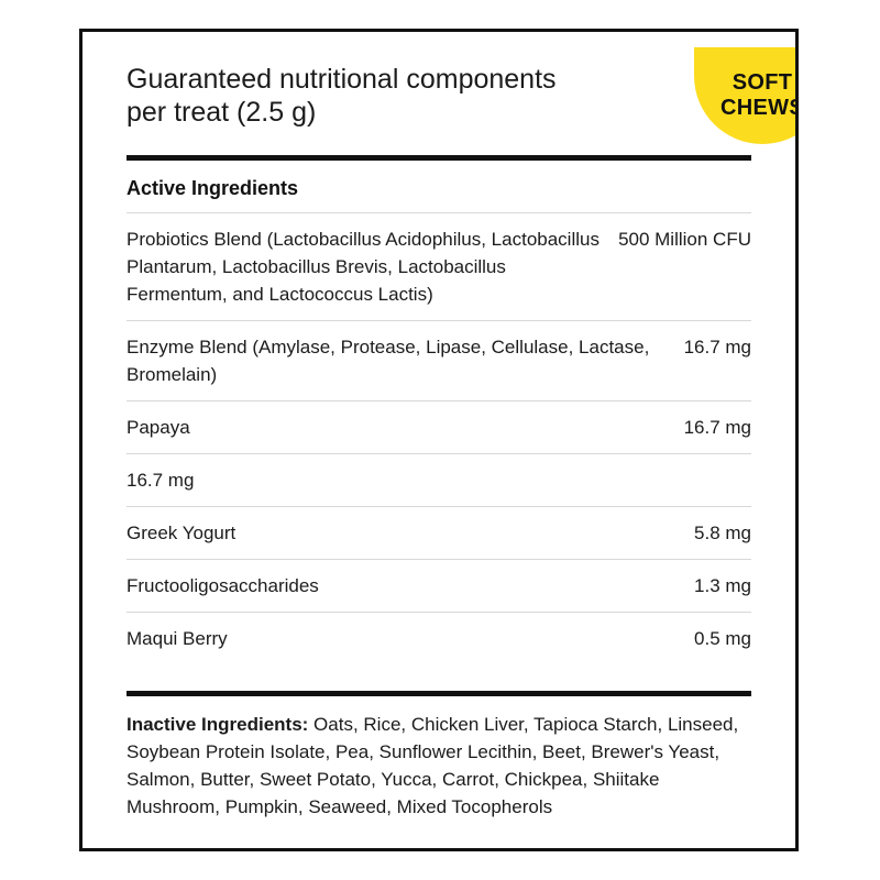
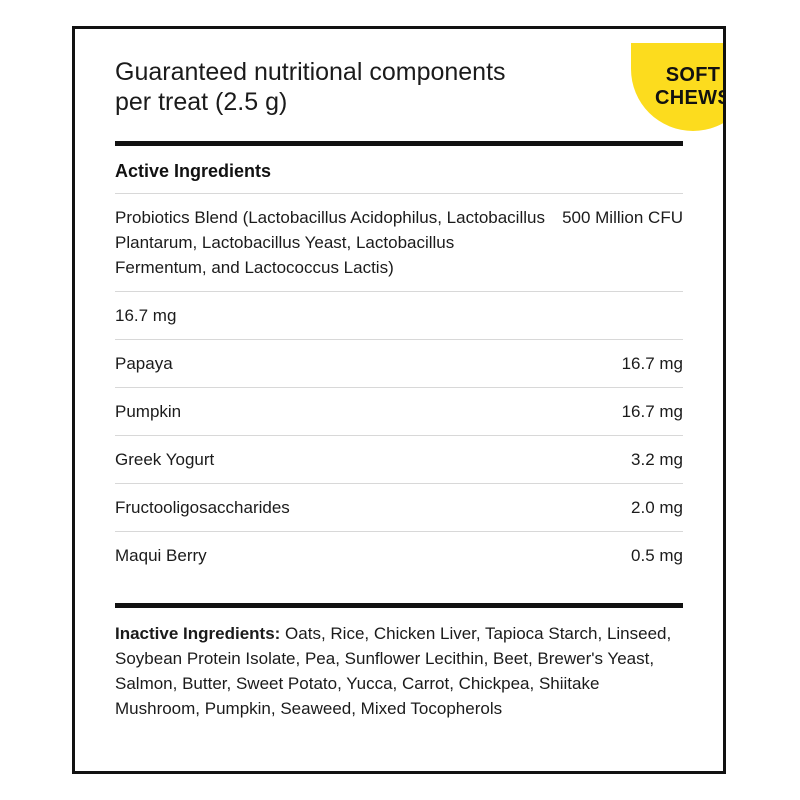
  SOFT
  CHEW
  Guaranteed nutritional components per treat (2.5 g)
  Active Ingredients
- Probiotics Blend (Lactobacillus Acidophilus, Lactobacillus Plantarum, Lactobacillus Brevis, Lactobacillus Fermentum, and Lactococcus Lactis)
+ Probiotics Blend (Lactobacillus Acidophilus, Lactobacillus Plantarum, Lactobacillus Yeast, Lactobacillus Fermentum, and Lactococcus Lactis)
  500 Million CFU
- Enzyme Blend (Amylase, Protease, Lipase, Cellulase, Lactase, Bromelain)
  16.7 mg
  Papaya
  16.7 mg
+ Pumpkin
  16.7 mg
  Greek Yogurt
- 5.8 mg
+ 3.2 mg
  Fructooligosaccharides
- 1.3 mg
+ 2.0 mg
  Maqui Berry
  0.5 mg
  Inactive Ingredients: Oats, Rice, Chicken Liver, Tapioca Starch, Linseed, Soybean Protein Isolate, Pea, Sunflower Lecithin, Beet, Brewer's Yeast, Salmon, Butter, Sweet Potato, Yucca, Carrot, Chickpea, Shiitake Mushroom, Pumpkin, Seaweed, Mixed Tocopherols
